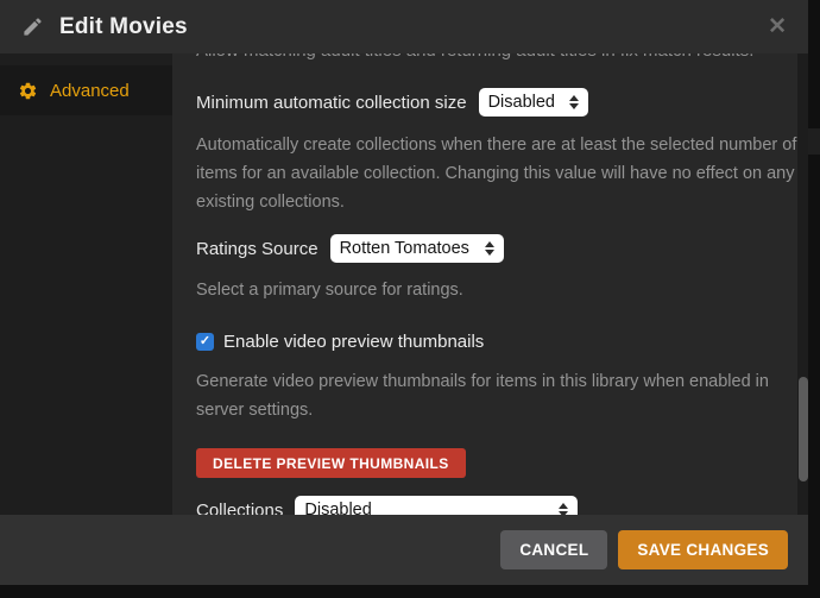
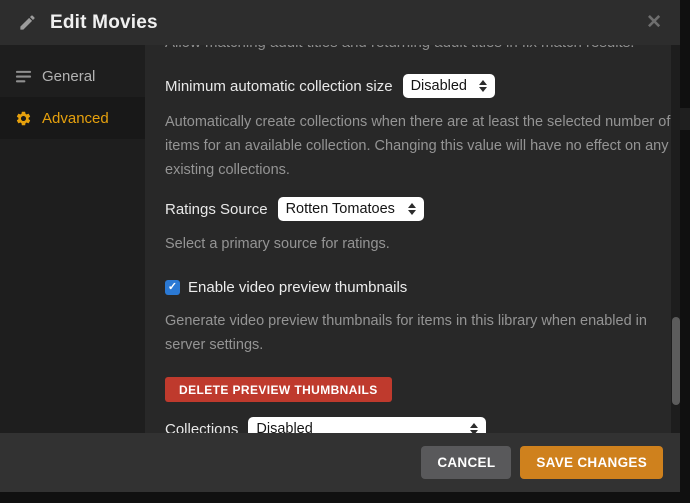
  Edit Movies
  ✕
+ General
  Advanced
  Minimum automatic collection size
  Disabled
  Automatically create collections when there are at least the selected number of items for an available collection. Changing this value will have no effect on any existing collections.
  Ratings Source
  Rotten Tomatoes
  Select a primary source for ratings.
  ✓
  Enable video preview thumbnails
  Generate video preview thumbnails for items in this library when enabled in server settings.
  DELETE PREVIEW THUMBNAILS
  Collections
  Disabled
  CANCEL
  SAVE CHANGES
